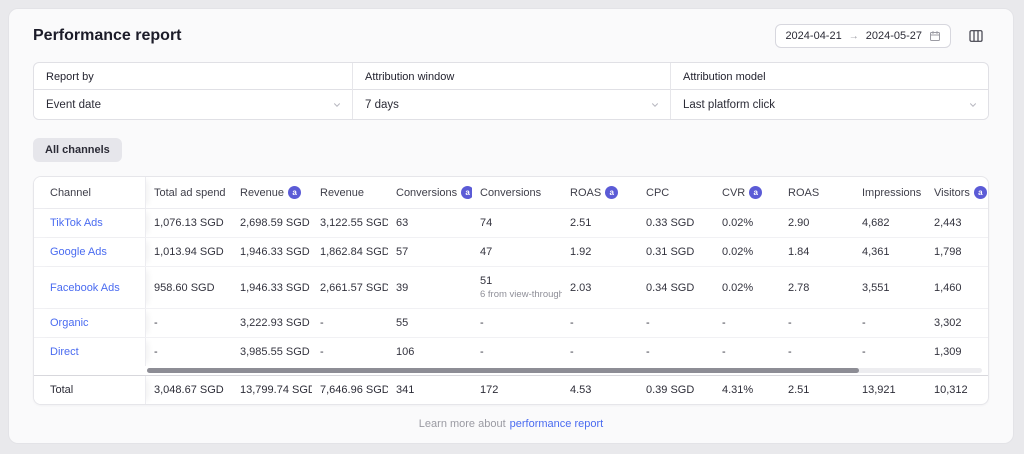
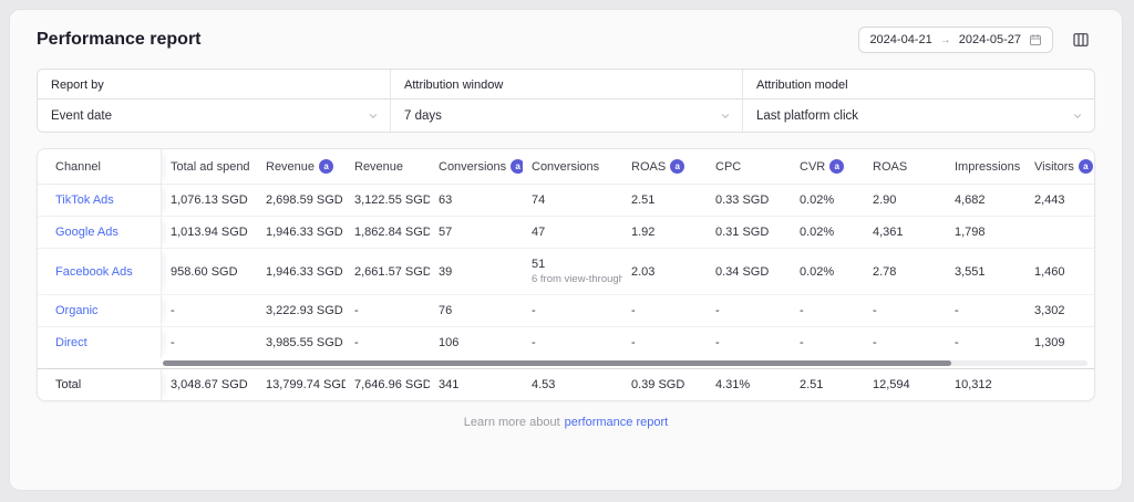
  Performance report
  2024-04-21
  →
  2024-05-27
  Report by
  Event date
  Attribution window
  7 days
  Attribution model
  Last platform click
- All channels
  Channel
  Total ad spend
  Revenue
  a
  Revenue
  Conversions
  a
  Conversions
  ROAS
  a
  CPC
  CVR
  a
  ROAS
  Impressions
  Visitors
  a
  TikTok Ads
  1,076.13 SGD
  2,698.59 SGD
  3,122.55 SGD
  63
  74
  2.51
  0.33 SGD
  0.02%
  2.90
  4,682
  2,443
  Google Ads
  1,013.94 SGD
  1,946.33 SGD
  1,862.84 SGD
  57
  47
  1.92
  0.31 SGD
  0.02%
- 1.84
  4,361
  1,798
  Facebook Ads
  958.60 SGD
  1,946.33 SGD
  2,661.57 SGD
  39
  51
  6 from view-throug
  2.03
  0.34 SGD
  0.02%
  2.78
  3,551
  1,460
  Organic
  -
  3,222.93 SGD
  -
- 55
+ 76
  -
  -
  -
  -
  -
  -
  3,302
  Direct
  -
  3,985.55 SGD
  -
  106
  -
  -
  -
  -
  -
  -
  1,309
  Total
  3,048.67 SGD
  13,799.74 SG
  7,646.96 SGD
  341
- 172
  4.53
  0.39 SGD
  4.31%
  2.51
- 13,921
+ 12,594
  10,312
  Learn more about performance report
